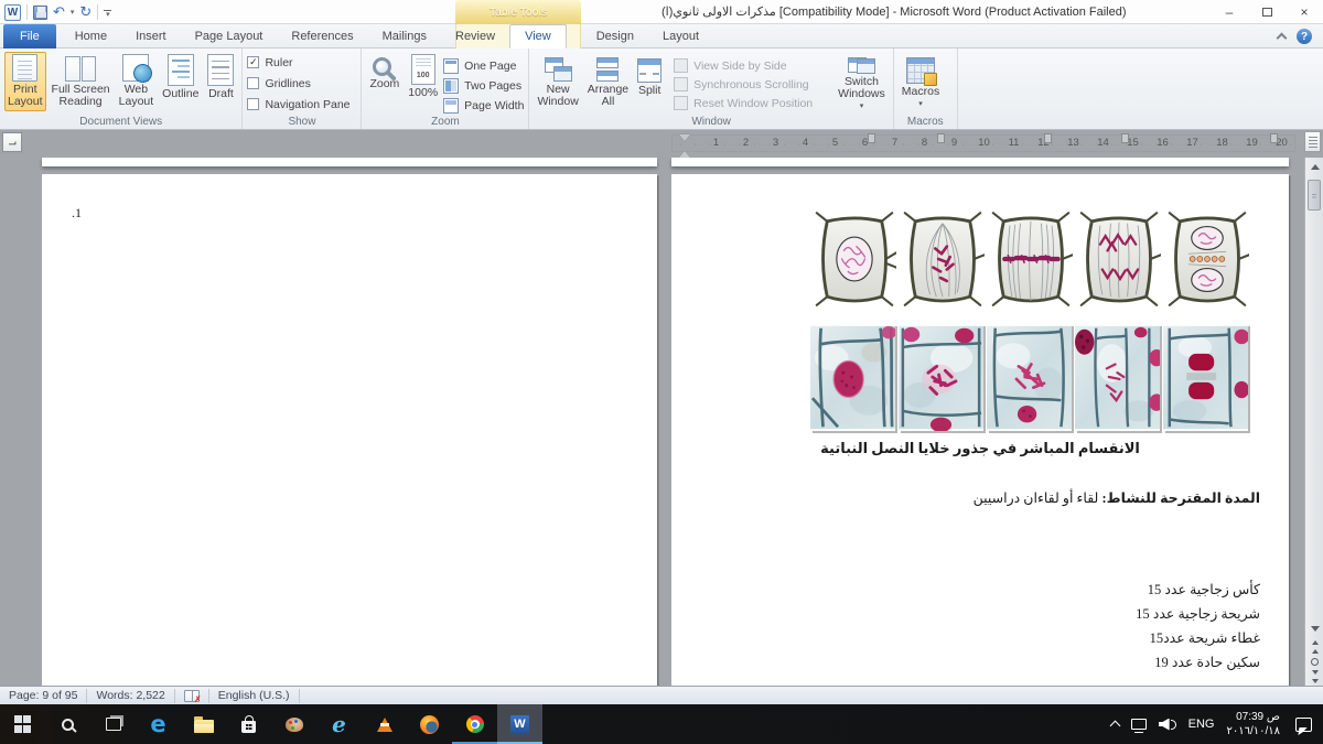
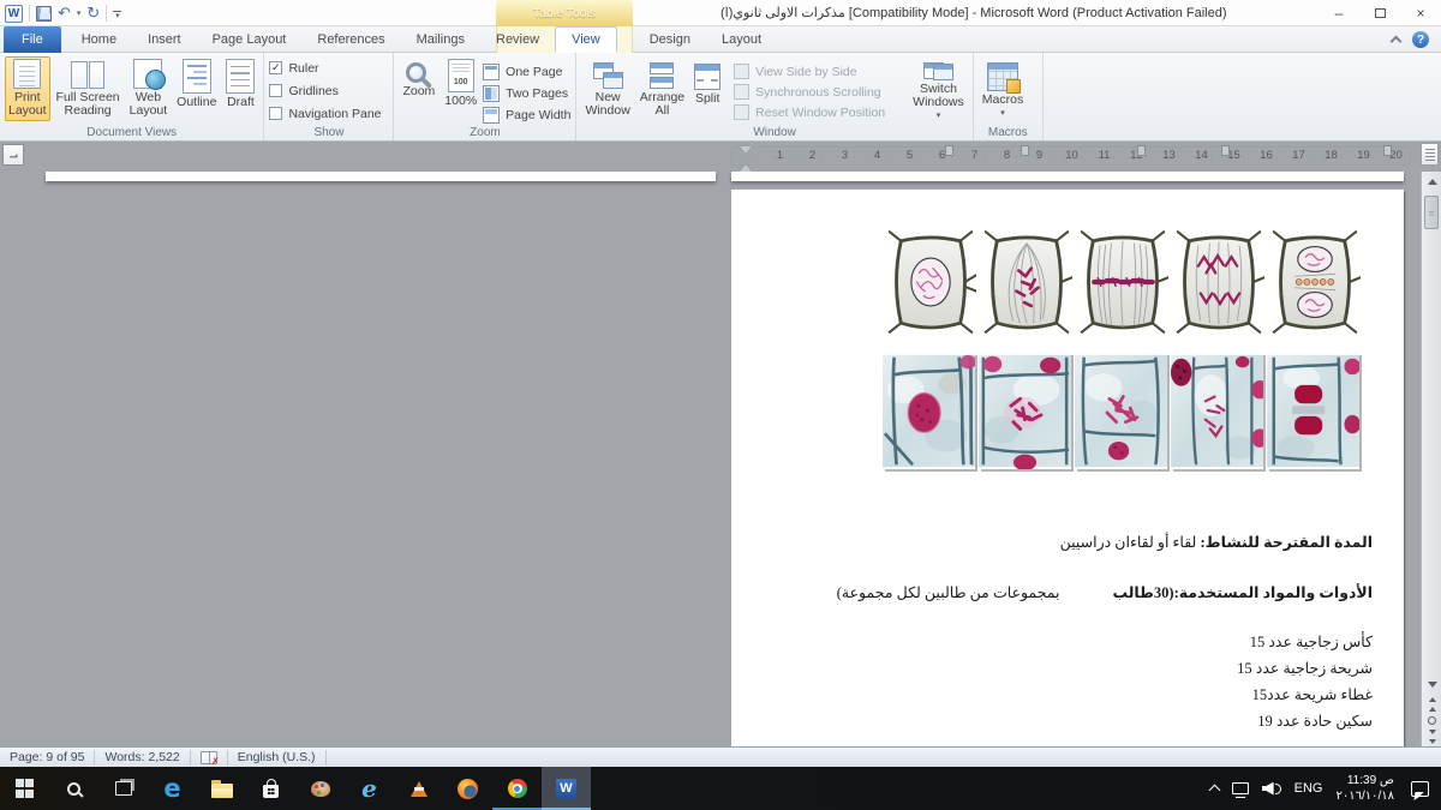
  W
  ↶
  ↻
  Table Tools
  مذكرات الاولى ثانوي(ا) [Compatibility Mode] - Microsoft Word (Product Activation Failed)
  –
  ×
  File
  Home
  Insert
  Page Layout
  References
  Mailings
  Review
  View
  Design
  Layout
  ?
  Print
  Layout
  Full Screen
  Reading
  Web
  Layout
  Outline
  Draft
  Document Views
  ✓
  Ruler
  Gridlines
  Navigation Pane
  Show
  Zoom
  100%
  One Page
  Two Pages
  Page Width
  Zoom
  New
  Window
  Arrange
  All
  Split
  View Side by Side
  Synchronous Scrolling
  Reset Window Position
  Switch
  Windows
  Window
  Macros
  Macros
  1
  2
  3
  4
  5
  6
  7
  8
  9
  10
  11
  13
  14
  15
  16
  17
  18
  19
  20
- .1
- الانقسام المباشر في جذور خلايا النصل النباتية
  المدة المقترحة للنشاط: لقاء أو لقاءان دراسيين
+ الأدوات والمواد المستخدمة:(30طالببمجموعات من طالبين لكل مجموعة)
  كأس زجاجية عدد 15
  شريحة زجاجية عدد 15
  غطاء شريحة عدد15
  سكين حادة عدد 19
  Page: 9 of 95
  Words: 2,522
  English (U.S.)
  e
  e
  W
  ENG
- 07:39 ص
+ 11:39 ص
  ٢٠١٦/١٠/١٨
